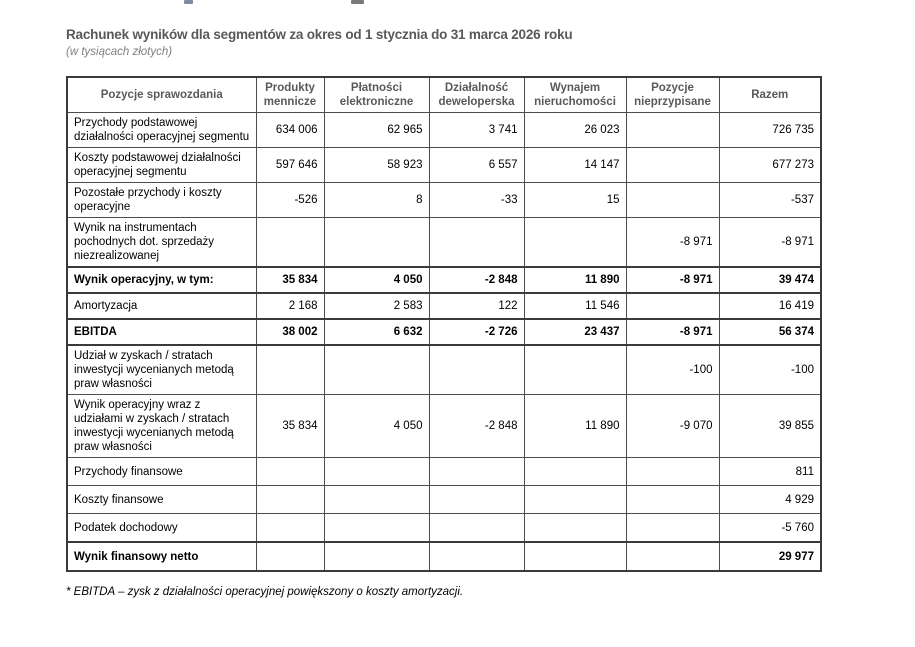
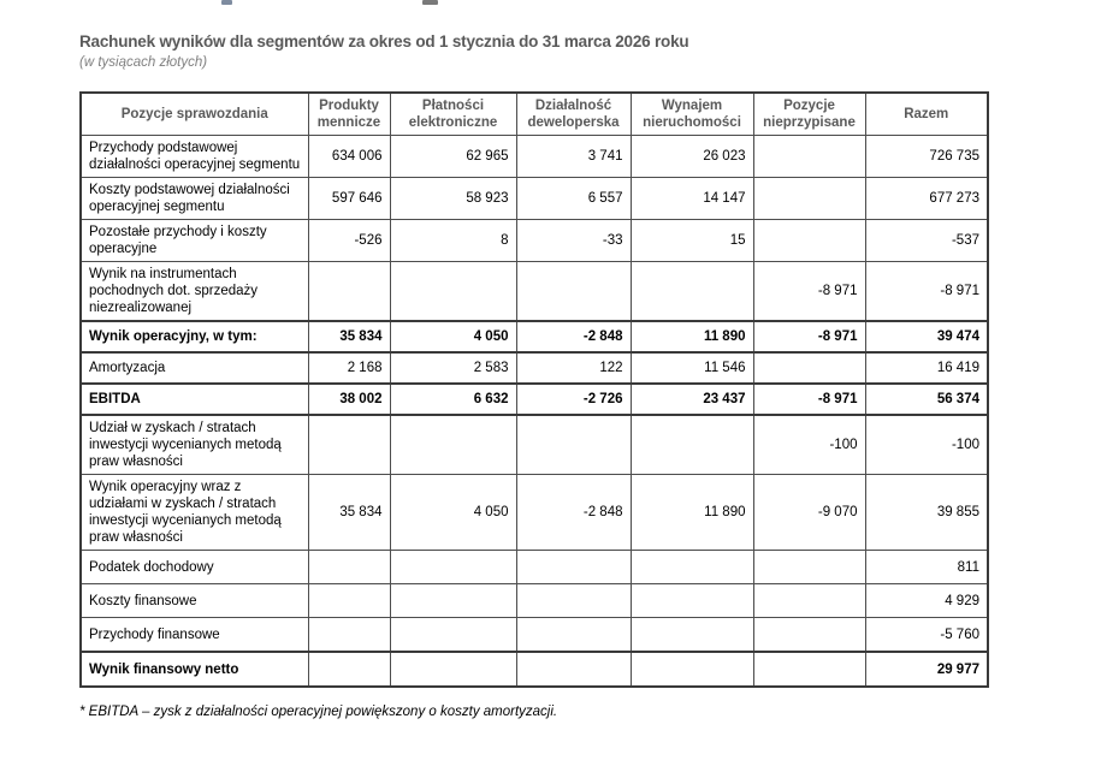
  Rachunek wyników dla segmentów za okres od 1 stycznia do 31 marca 2026 roku
  (w tysiącach złotych)
  Pozycje sprawozdania	Produkty mennicze	Płatności elektroniczne	Działalność deweloperska	Wynajem nieruchomości	Pozycje nieprzypisane	Razem
  Przychody podstawowej działalności operacyjnej segmentu	634 006	62 965	3 741	26 023		726 735
  Koszty podstawowej działalności operacyjnej segmentu	597 646	58 923	6 557	14 147		677 273
  Pozostałe przychody i koszty operacyjne	-526	8	-33	15		-537
  Wynik na instrumentach pochodnych dot. sprzedaży niezrealizowanej					-8 971	-8 971
  Wynik operacyjny, w tym:	35 834	4 050	-2 848	11 890	-8 971	39 474
  Amortyzacja	2 168	2 583	122	11 546		16 419
  EBITDA	38 002	6 632	-2 726	23 437	-8 971	56 374
  Udział w zyskach / stratach inwestycji wycenianych metodą praw własności					-100	-100
  Wynik operacyjny wraz z udziałami w zyskach / stratach inwestycji wycenianych metodą praw własności	35 834	4 050	-2 848	11 890	-9 070	39 855
- Przychody finansowe						811
+ Podatek dochodowy						811
  Koszty finansowe						4 929
- Podatek dochodowy						-5 760
+ Przychody finansowe						-5 760
  Wynik finansowy netto						29 977
  * EBITDA – zysk z działalności operacyjnej powiększony o koszty amortyzacji.
